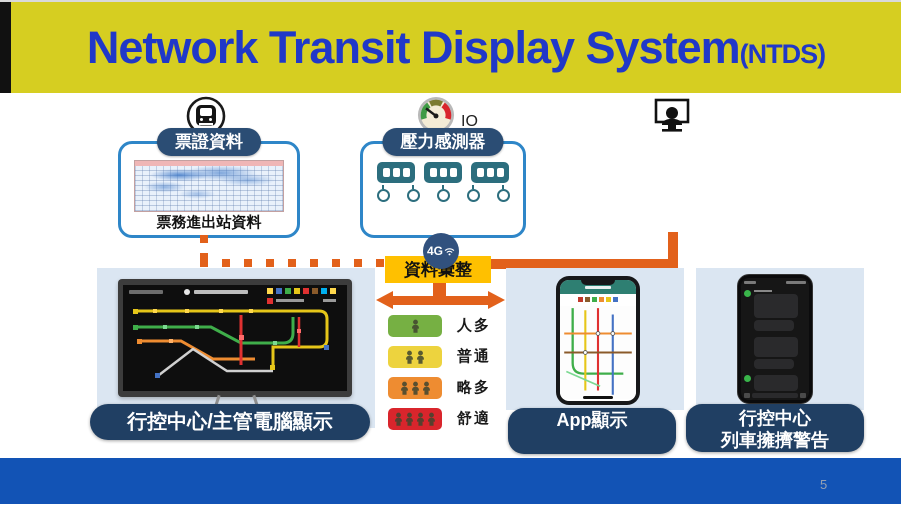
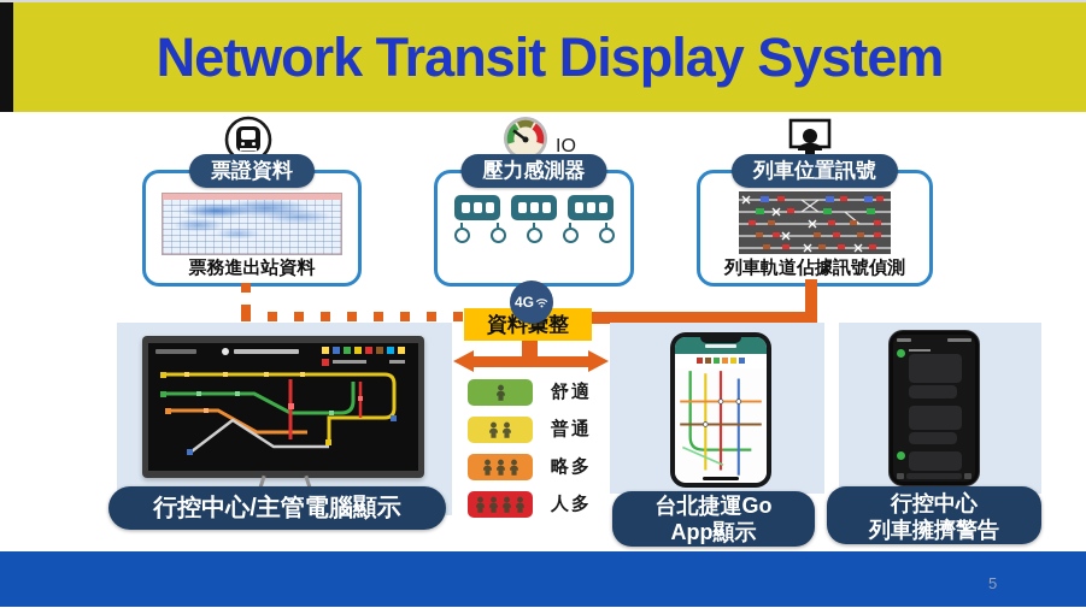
  Network Transit Display System
- (NTDS)
  IO
  票證資料
  票務進出站資料
  壓力感測器
+ 列車位置訊號
+ 列車軌道佔據訊號偵測
  資料彙整
  4G
- 人多
+ 舒適
  普通
  略多
- 舒適
+ 人多
  行控中心/主管電腦顯示
+ 台北捷運Go
  App顯示
  行控中心
  列車擁擠警告
  5
